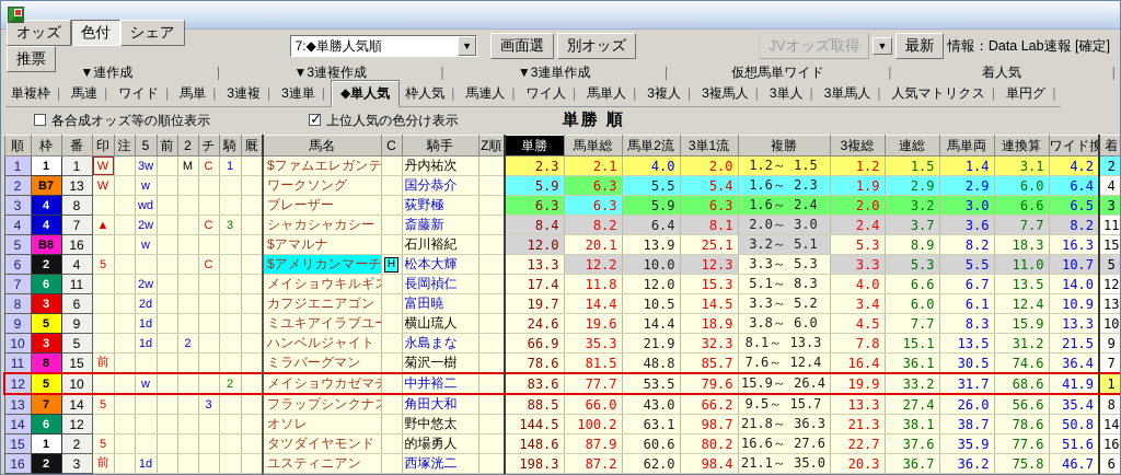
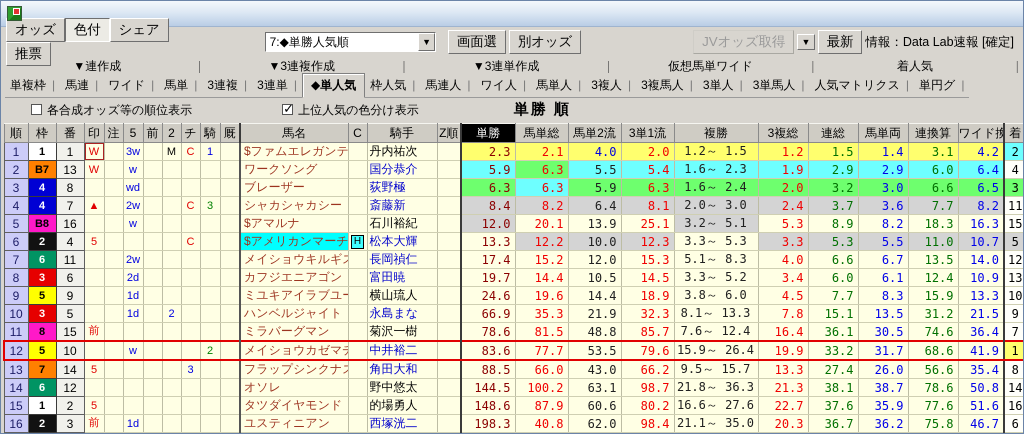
  オッズ 色付 シェア推票
  7:◆単勝人気順
  ▼
  画面選
  別オッズ
  JVオッズ取得
  ▼
  最新
  情報：Data Lab速報 [確定]
  ▼連作成
  ｜
  ▼3連複作成
  ｜
  ▼3連単作成
  ｜
  仮想馬単ワイド
  ｜
  着人気
  ｜
  単複枠 |
  馬連 |
  ワイド |
  馬単 |
  3連複 |
  3連単 |
  ◆単人気
  枠人気 |
  馬連人 |
  ワイ人 |
  馬単人 |
  3複人 |
  3複馬人 |
  3単人 |
  3単馬人 |
  人気マトリクス |
  単円グ |
  各合成オッズ等の順位表示
  上位人気の色分け表示
  単勝 順
  順	枠	番	印	注	5	前	2	チ	騎	厩	馬名	C	騎手	Z順	単勝	馬単総	馬単2流	3単1流	複勝	3複総	連総	馬単両	連換算	ワイド換	着
  1	1	1	W		3w		M	C	1		$ファムエレガンテ		丹内祐次		2.3	2.1	4.0	2.0	1.2～ 1.5	1.2	1.5	1.4	3.1	4.2	2
  2	B7	13	W		w						ワークソング		国分恭介		5.9	6.3	5.5	5.4	1.6～ 2.3	1.9	2.9	2.9	6.0	6.4	4
  3	4	8			wd						ブレーザー		荻野極		6.3	6.3	5.9	6.3	1.6～ 2.4	2.0	3.2	3.0	6.6	6.5	3
  4	4	7	▲		2w			C	3		シャカシャカシー		斎藤新		8.4	8.2	6.4	8.1	2.0～ 3.0	2.4	3.7	3.6	7.7	8.2	11
  5	B8	16			w						$アマルナ		石川裕紀		12.0	20.1	13.9	25.1	3.2～ 5.1	5.3	8.9	8.2	18.3	16.3	15
  6	2	4	5					C			$アメリカンマーチ	H	松本大輝		13.3	12.2	10.0	12.3	3.3～ 5.3	3.3	5.3	5.5	11.0	10.7	5
- 7	6	11			2w						メイショウキルギ		長岡禎仁		17.4	11.8	12.0	15.3	5.1～ 8.3	4.0	6.6	6.7	13.5	14.0	12
+ 7	6	11			2w						メイショウキルギ		長岡禎仁		17.4	15.2	12.0	15.3	5.1～ 8.3	4.0	6.6	6.7	13.5	14.0	12
  8	3	6			2d						カフジエニアゴン		富田暁		19.7	14.4	10.5	14.5	3.3～ 5.2	3.4	6.0	6.1	12.4	10.9	13
  9	5	9			1d						ミユキアイラブユ		横山琉人		24.6	19.6	14.4	18.9	3.8～ 6.0	4.5	7.7	8.3	15.9	13.3	10
  10	3	5			1d		2				ハンベルジャイト		永島まな		66.9	35.3	21.9	32.3	8.1～ 13.3	7.8	15.1	13.5	31.2	21.5	9
  11	8	15	前								ミラバーグマン		菊沢一樹		78.6	81.5	48.8	85.7	7.6～ 12.4	16.4	36.1	30.5	74.6	36.4	7
  12	5	10			w				2		メイショウカゼマ		中井裕二		83.6	77.7	53.5	79.6	15.9～ 26.4	19.9	33.2	31.7	68.6	41.9	1
  13	7	14	5					3			フラップシンクナ		角田大和		88.5	66.0	43.0	66.2	9.5～ 15.7	13.3	27.4	26.0	56.6	35.4	8
  14	6	12									オソレ		野中悠太		144.5	100.2	63.1	98.7	21.8～ 36.3	21.3	38.1	38.7	78.6	50.8	14
  15	1	2	5								タツダイヤモンド		的場勇人		148.6	87.9	60.6	80.2	16.6～ 27.6	22.7	37.6	35.9	77.6	51.6	16
- 16	2	3	前		1d						ユスティニアン		西塚洸二		198.3	87.2	62.0	98.4	21.1～ 35.0	20.3	36.7	36.2	75.8	46.7	6
+ 16	2	3	前		1d						ユスティニアン		西塚洸二		198.3	40.8	62.0	98.4	21.1～ 35.0	20.3	36.7	36.2	75.8	46.7	6
